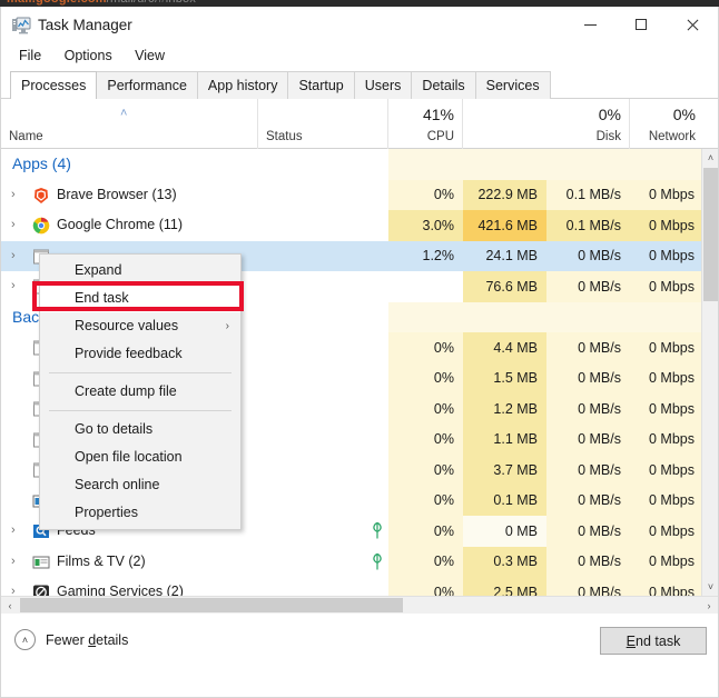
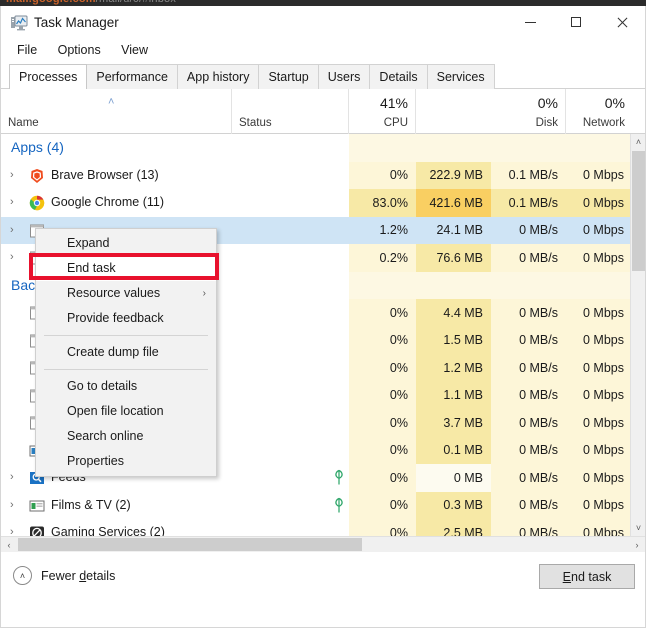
  Task Manager
  File Options View
  Processes Performance App history Startup Users Details Services
  Name
  ˄
  Status
  41%
  CPU
  0%
  Disk
  0%
  Network
  Apps (4)
  ›
  Brave Browser (13)
  0%
  222.9 MB
  0.1 MB/s
  0 Mbps
  ›
  Google Chrome (11)
- 3.0%
+ 83.0%
  421.6 MB
  0.1 MB/s
  0 Mbps
  ›
  1.2%
  24.1 MB
  0 MB/s
  0 Mbps
  ›
+ 0.2%
  76.6 MB
  0 MB/s
  0 Mbps
  0%
  4.4 MB
  0 MB/s
  0 Mbps
  0%
  1.5 MB
  0 MB/s
  0 Mbps
  0%
  1.2 MB
  0 MB/s
  0 Mbps
  0%
  1.1 MB
  0 MB/s
  0 Mbps
  0%
  3.7 MB
  0 MB/s
  0 Mbps
  0%
  0.1 MB
  0 MB/s
  0 Mbps
  ›
  Feeds
  0%
  0 MB
  0 MB/s
  0 Mbps
  ›
  Films & TV (2)
  0%
  0.3 MB
  0 MB/s
  0 Mbps
  ›
  Gaming Services (2)
  0%
  2.5 MB
  0 MB/s
  0 Mbps
  ˄
  ˅
  ‹
  ›
  ˄
  Fewer details
  E
  nd task
  Expand
  End task
  Resource values
  ›
  Provide feedback
  Create dump file
  Go to details
  Open file location
  Search online
  Properties
